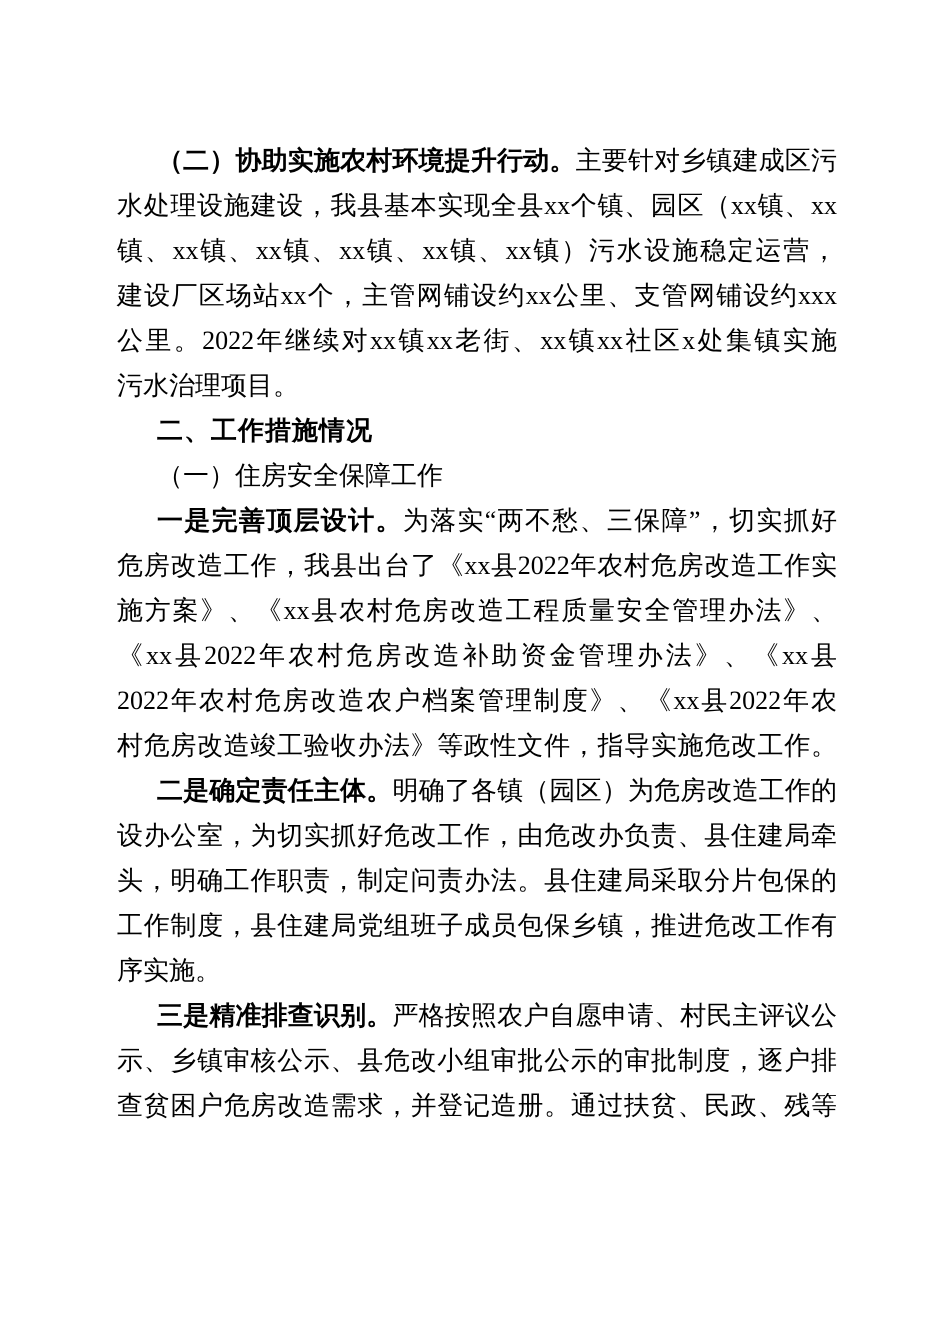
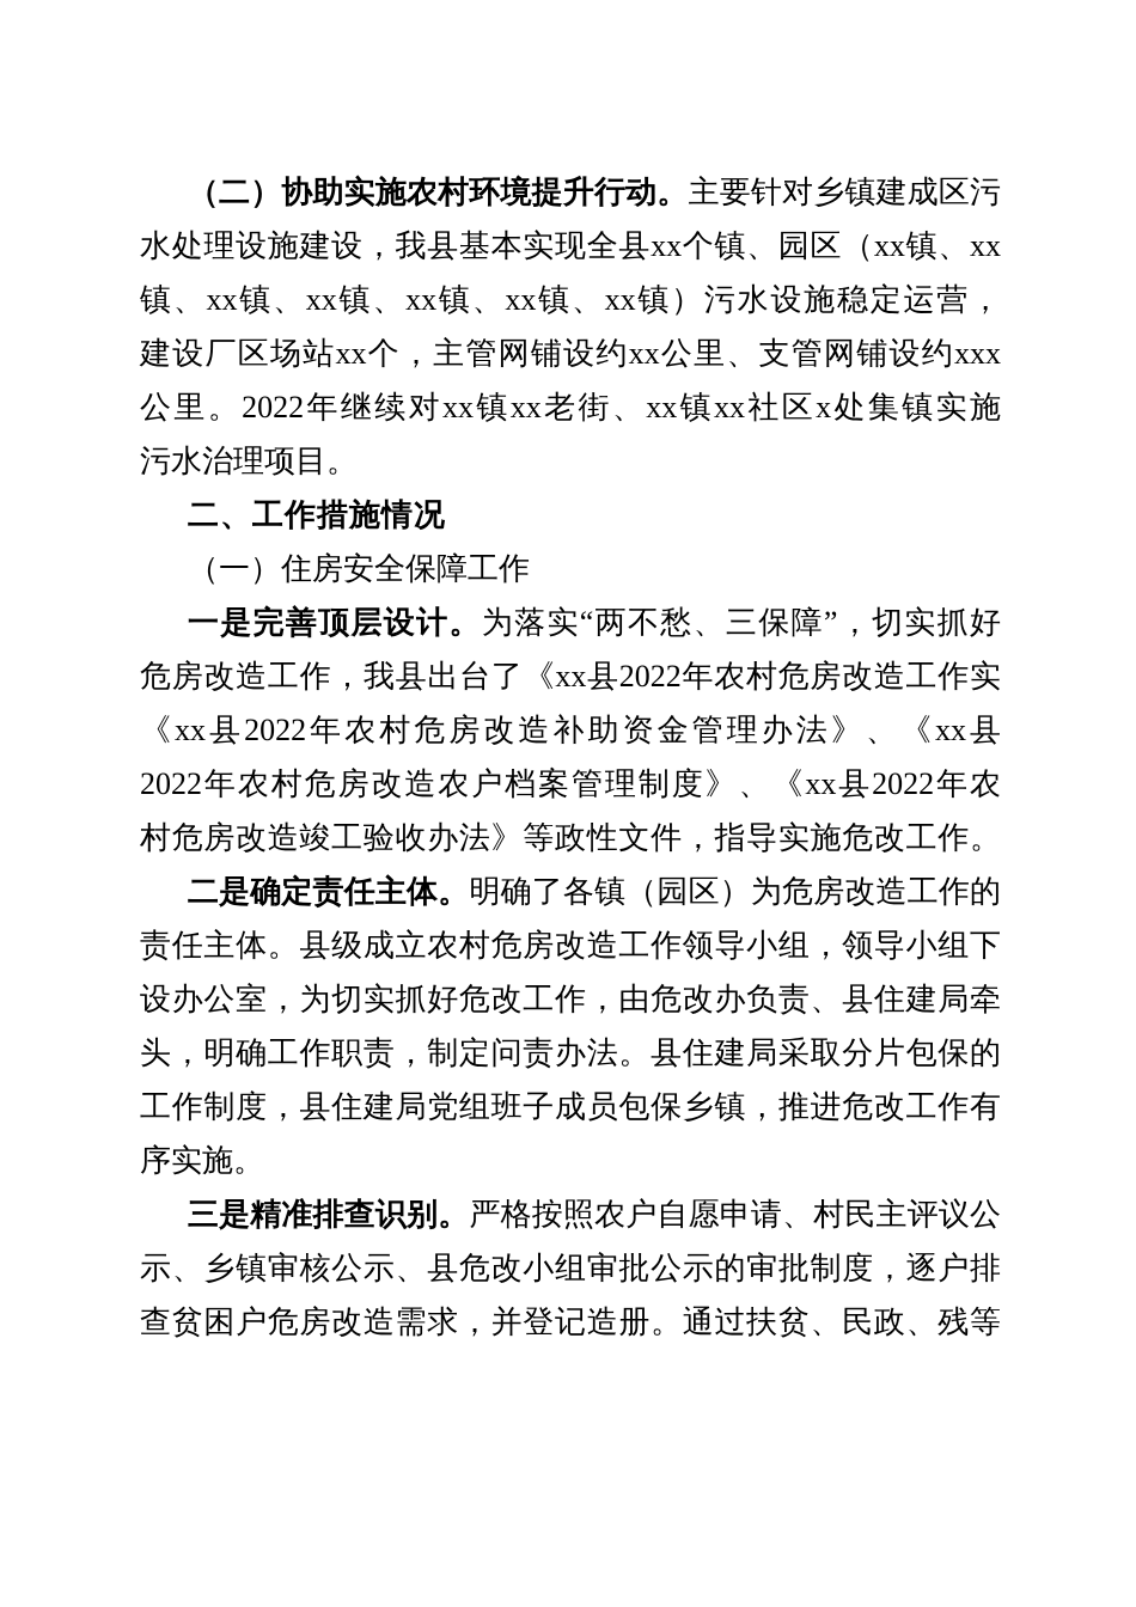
  （二）协助实施农村环境提升行动。主要针对乡镇建成区污
  水处理设施建设，我县基本实现全县xx个镇、园区（xx镇、xx
  镇、xx镇、xx镇、xx镇、xx镇、xx镇）污水设施稳定运营，
  建设厂区场站xx个，主管网铺设约xx公里、支管网铺设约xxx
  公里。2022年继续对xx镇xx老街、xx镇xx社区x处集镇实施
  污水治理项目。
  二、工作措施情况
  （一）住房安全保障工作
  一是完善顶层设计。为落实“两不愁、三保障”，切实抓好
  危房改造工作，我县出台了《xx县2022年农村危房改造工作实
- 施方案》、《xx县农村危房改造工程质量安全管理办法》、
  《xx县2022年农村危房改造补助资金管理办法》、《xx县
  2022年农村危房改造农户档案管理制度》、《xx县2022年农
  村危房改造竣工验收办法》等政性文件，指导实施危改工作。
  二是确定责任主体。明确了各镇（园区）为危房改造工作的
+ 责任主体。县级成立农村危房改造工作领导小组，领导小组下
  设办公室，为切实抓好危改工作，由危改办负责、县住建局牵
  头，明确工作职责，制定问责办法。县住建局采取分片包保的
  工作制度，县住建局党组班子成员包保乡镇，推进危改工作有
  序实施。
  三是精准排查识别。严格按照农户自愿申请、村民主评议公
  示、乡镇审核公示、县危改小组审批公示的审批制度，逐户排
  查贫困户危房改造需求，并登记造册。通过扶贫、民政、残等
